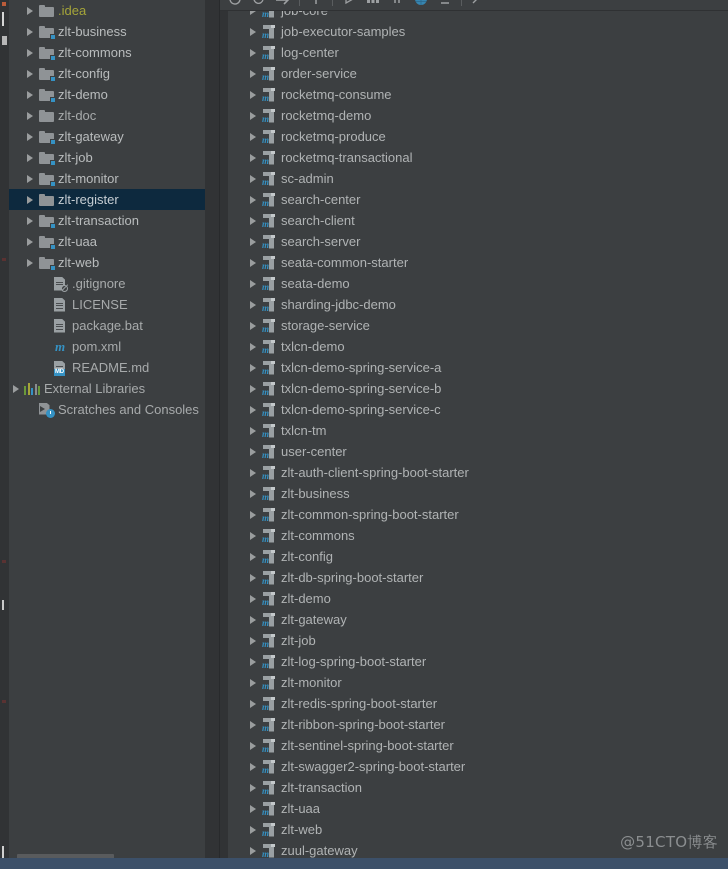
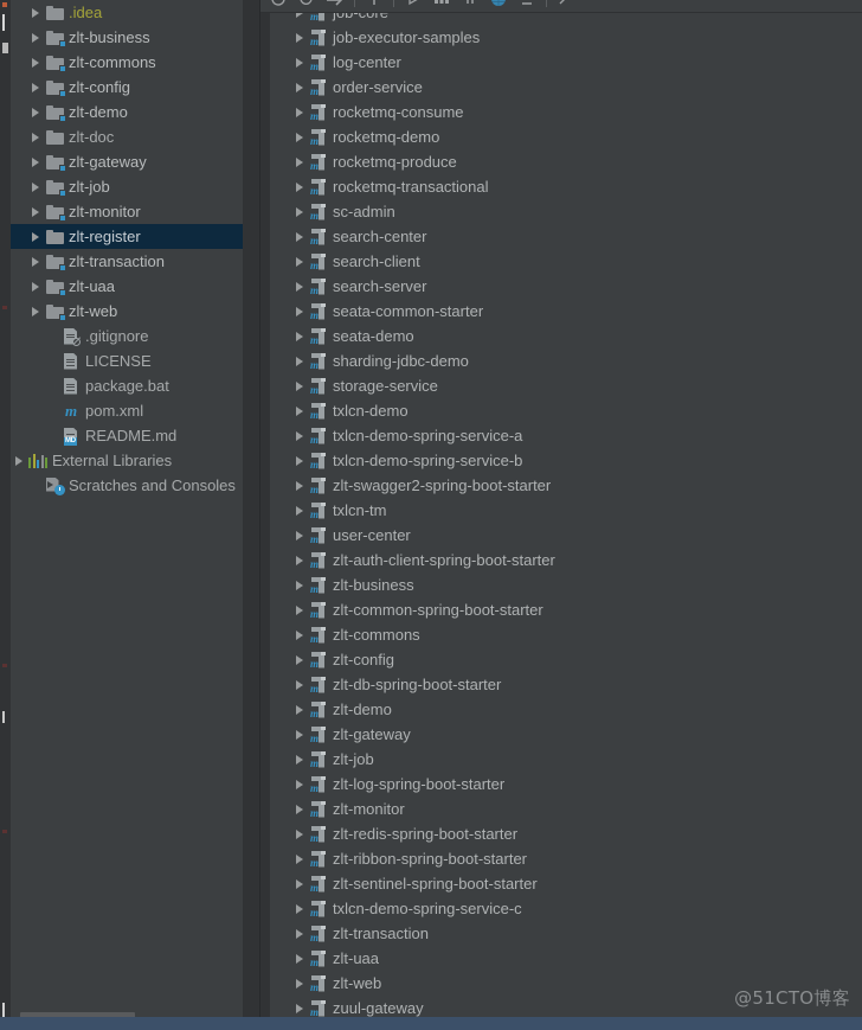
  .idea
  zlt-business
  zlt-commons
  zlt-config
  zlt-demo
  zlt-doc
  zlt-gateway
  zlt-job
  zlt-monitor
  zlt-register
  zlt-transaction
  zlt-uaa
  zlt-web
  .gitignore
  LICENSE
  package.bat
  m
  pom.xml
  README.md
  External Libraries
  Scratches and Consoles
  m
  job-core
  m
  job-executor-samples
  m
  log-center
  m
  order-service
  m
  rocketmq-consume
  m
  rocketmq-demo
  m
  rocketmq-produce
  m
  rocketmq-transactional
  m
  sc-admin
  m
  search-center
  m
  search-client
  m
  search-server
  m
  seata-common-starter
  m
  seata-demo
  m
  sharding-jdbc-demo
  m
  storage-service
  m
  txlcn-demo
  m
  txlcn-demo-spring-service-a
  m
  txlcn-demo-spring-service-b
  m
- txlcn-demo-spring-service-c
+ zlt-swagger2-spring-boot-starter
  m
  txlcn-tm
  m
  user-center
  m
  zlt-auth-client-spring-boot-starter
  m
  zlt-business
  m
  zlt-common-spring-boot-starter
  m
  zlt-commons
  m
  zlt-config
  m
  zlt-db-spring-boot-starter
  m
  zlt-demo
  m
  zlt-gateway
  m
  zlt-job
  m
  zlt-log-spring-boot-starter
  m
  zlt-monitor
  m
  zlt-redis-spring-boot-starter
  m
  zlt-ribbon-spring-boot-starter
  m
  zlt-sentinel-spring-boot-starter
  m
- zlt-swagger2-spring-boot-starter
+ txlcn-demo-spring-service-c
  m
  zlt-transaction
  m
  zlt-uaa
  m
  zlt-web
  m
  zuul-gateway
  @51CTO博客
